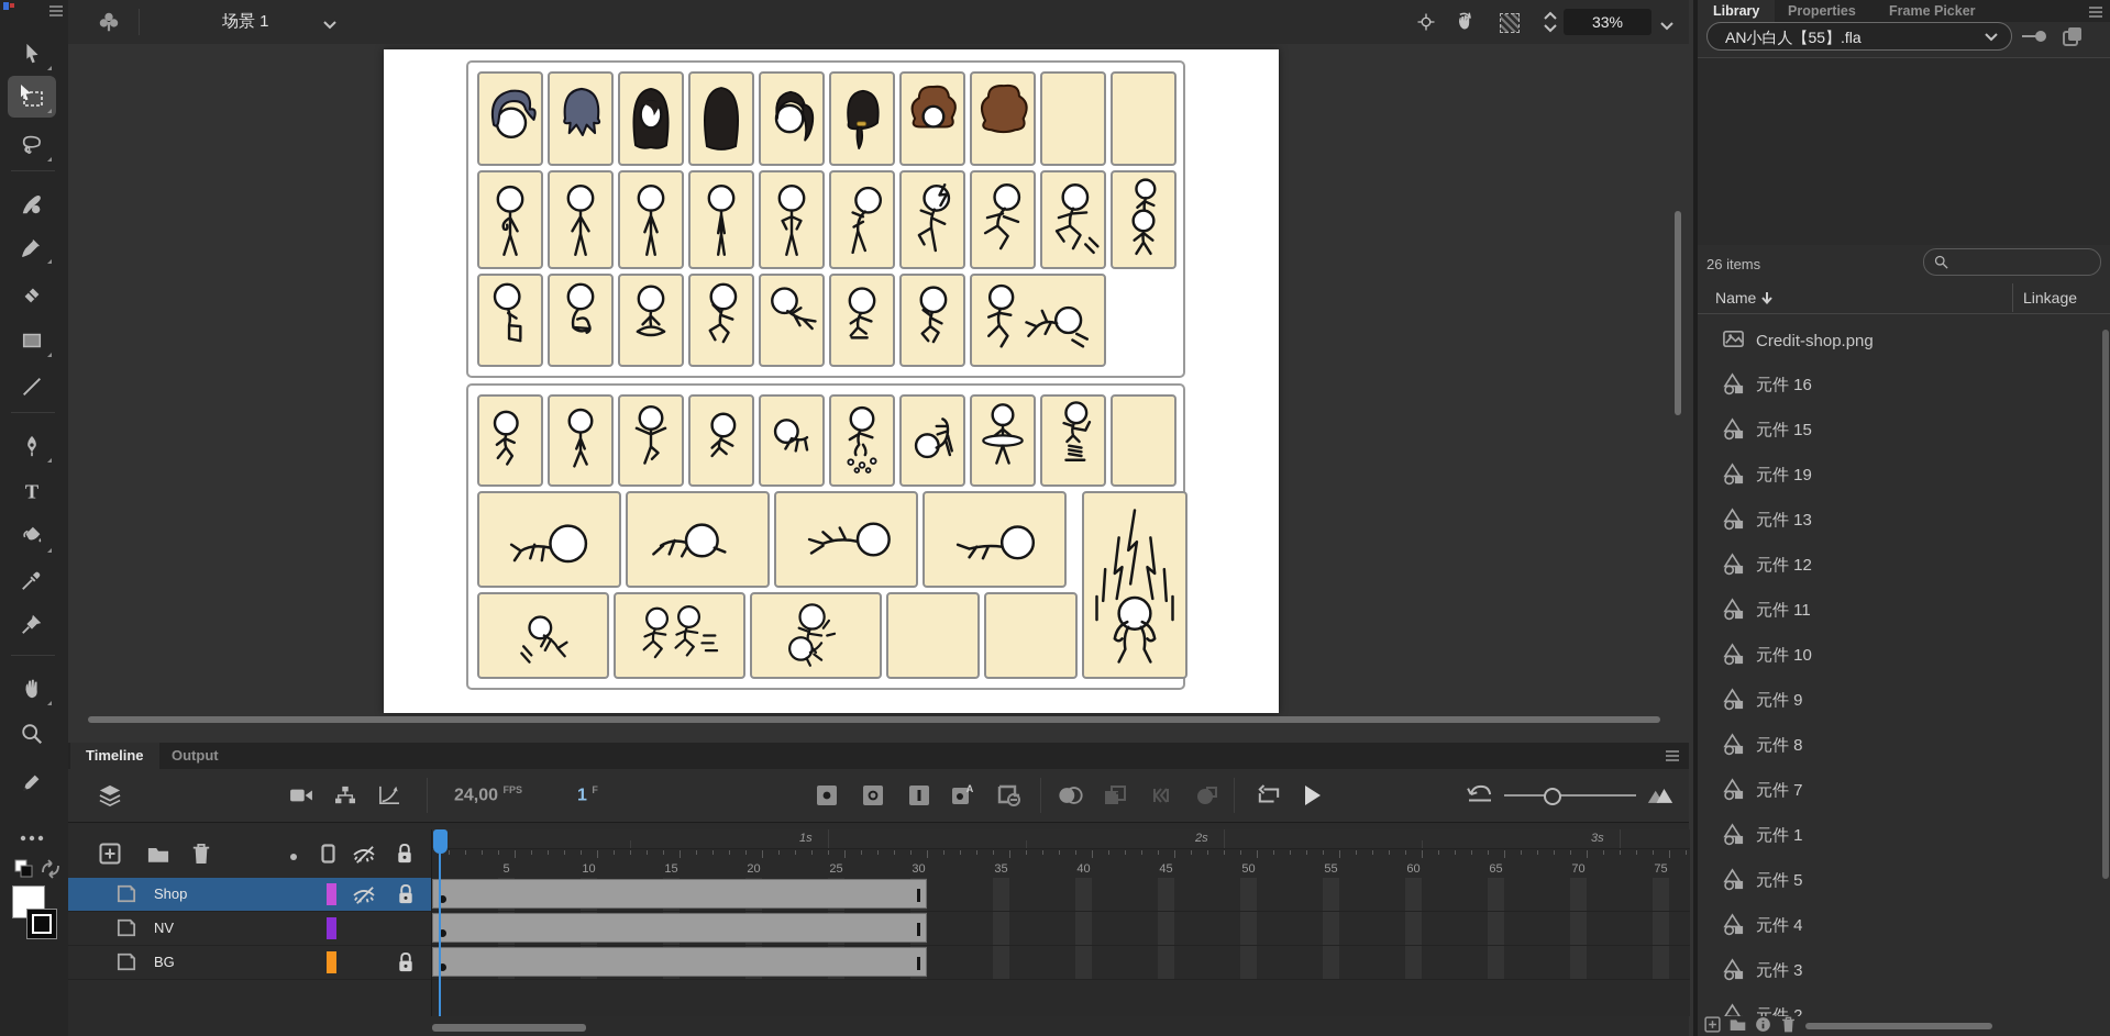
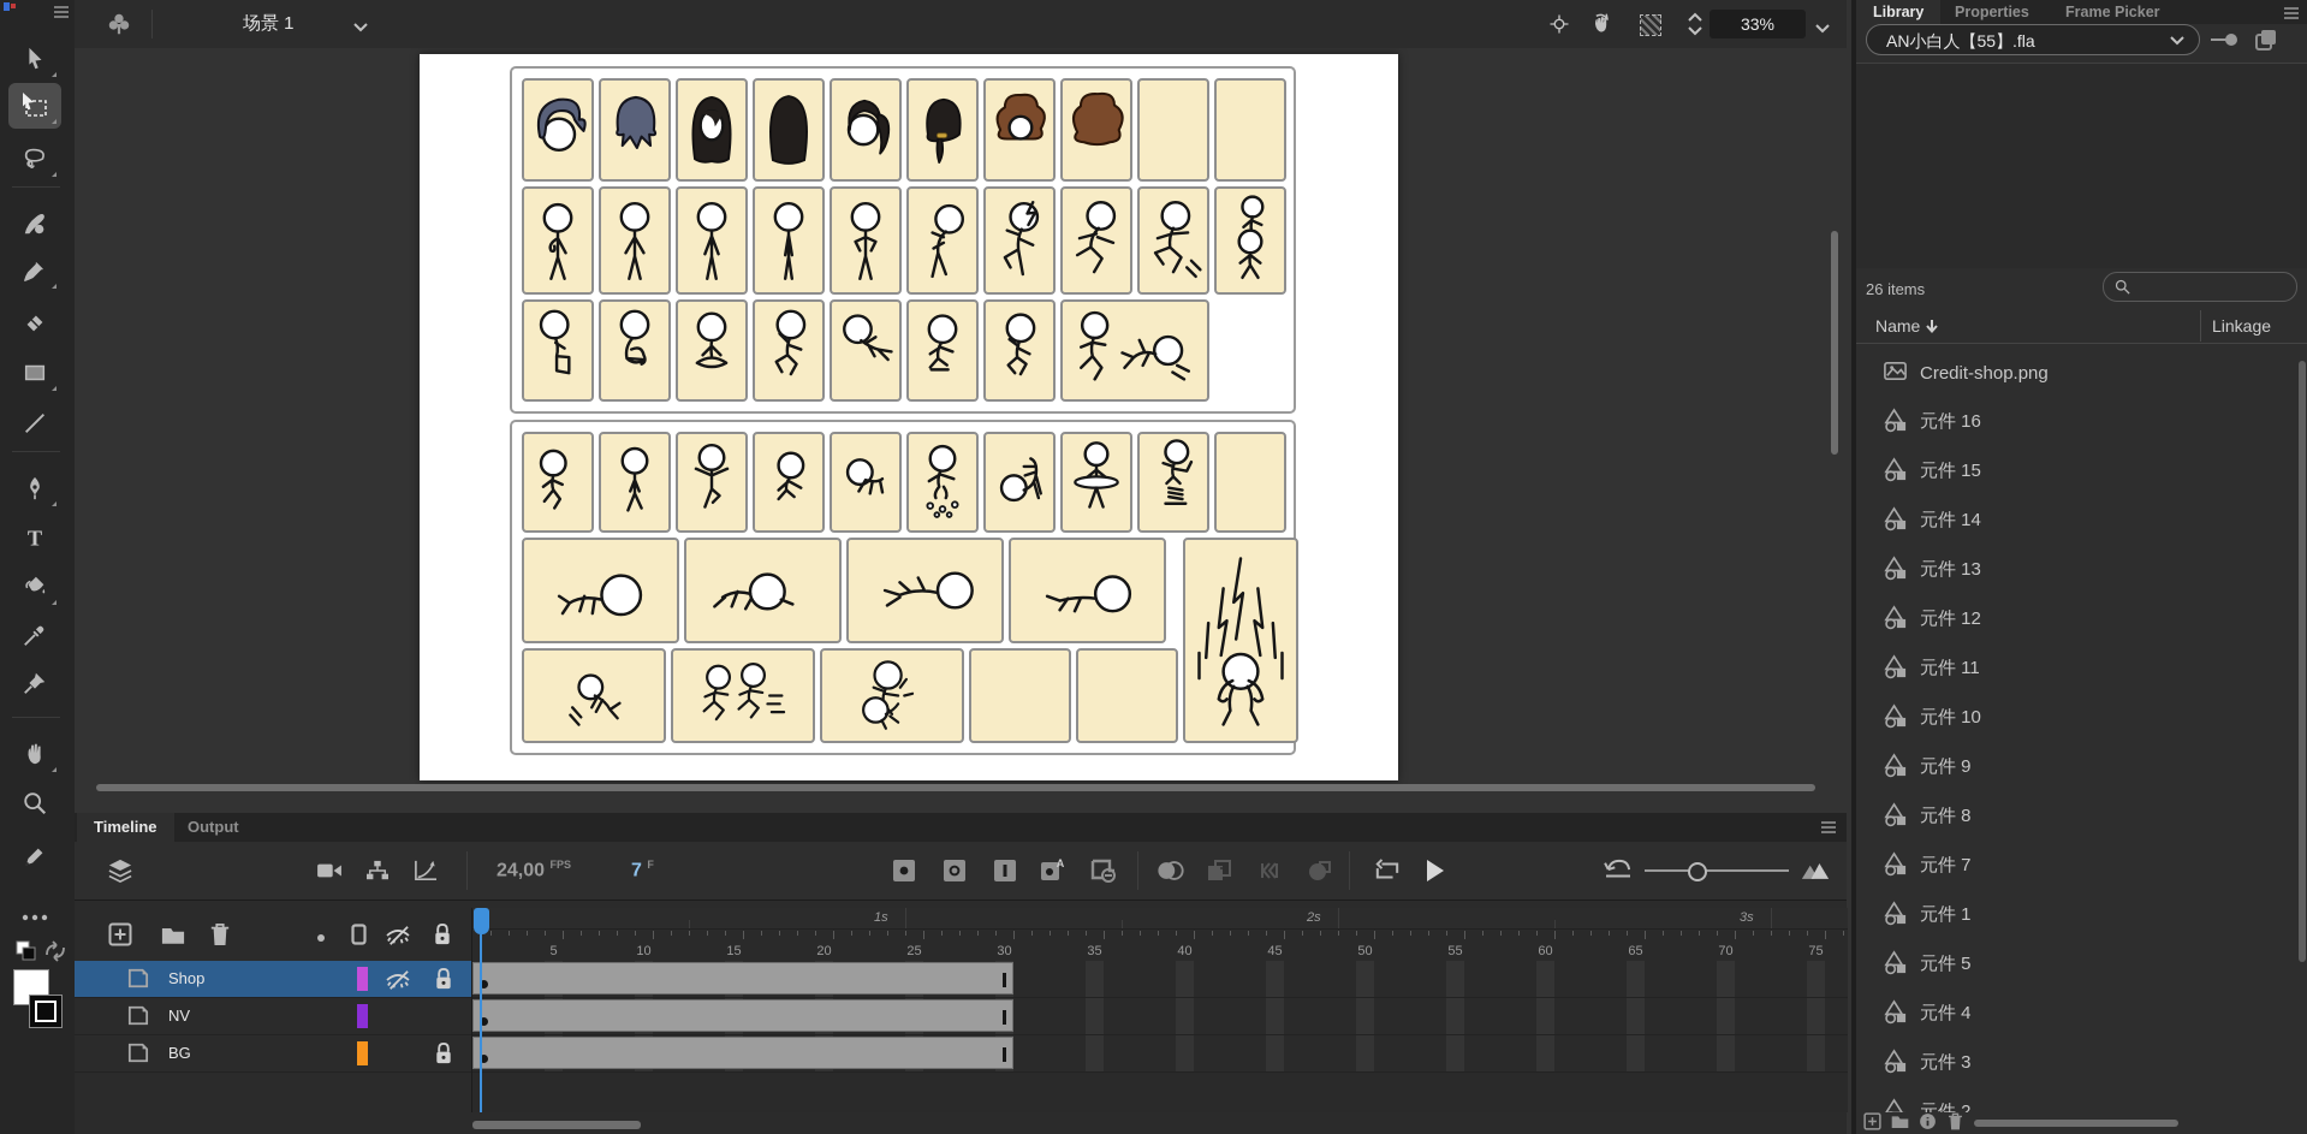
  T
  场景 1
  33%
  Timeline
  Output
  24,00 FPS
- 1 F
+ 7 F
  A
  Shop
  NV
  BG
  1s
  2s
  3s
  5
  10
  15
  20
  25
  30
  35
  40
  45
  50
  55
  60
  65
  70
  75
  Library
  Properties
  Frame Picker
  AN小白人【55】.fla
  26 items
  Name
  Linkage
  Credit-shop.png
  元件 16
  元件 15
- 元件 19
+ 元件 14
  元件 13
  元件 12
  元件 11
  元件 10
  元件 9
  元件 8
  元件 7
  元件 1
  元件 5
  元件 4
  元件 3
